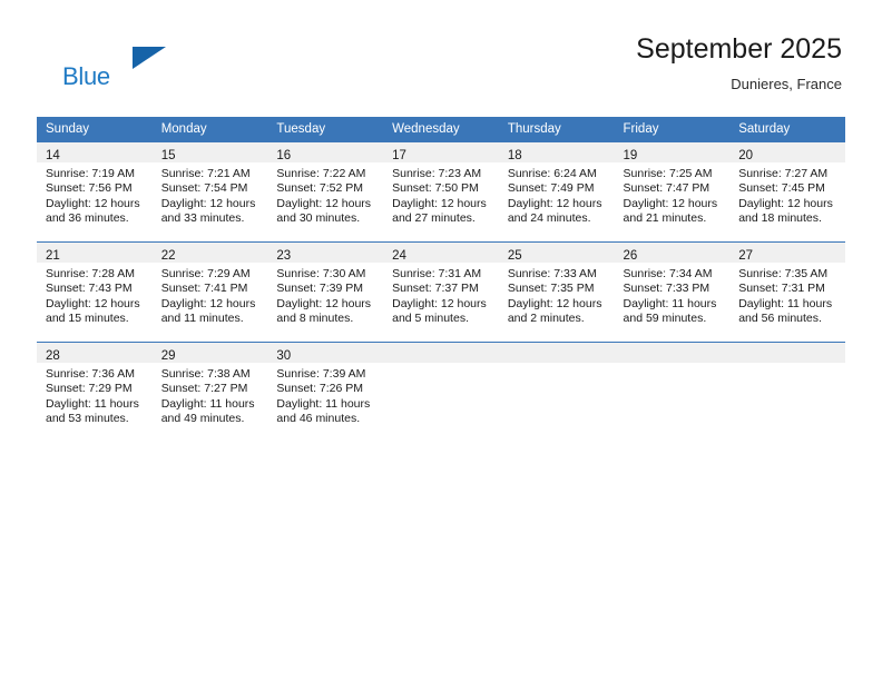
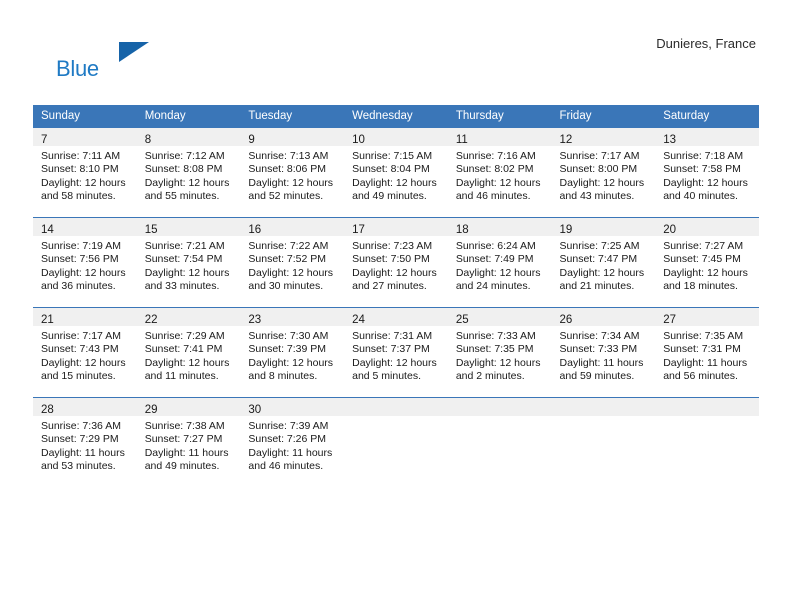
  Blue
- September 2025
  Dunieres, France
  Sunday	Monday	Tuesday	Wednesday	Thursday	Friday	Saturday
+ 7Sunrise: 7:11 AMSunset: 8:10 PMDaylight: 12 hoursand 58 minutes.	8Sunrise: 7:12 AMSunset: 8:08 PMDaylight: 12 hoursand 55 minutes.	9Sunrise: 7:13 AMSunset: 8:06 PMDaylight: 12 hoursand 52 minutes.	10Sunrise: 7:15 AMSunset: 8:04 PMDaylight: 12 hoursand 49 minutes.	11Sunrise: 7:16 AMSunset: 8:02 PMDaylight: 12 hoursand 46 minutes.	12Sunrise: 7:17 AMSunset: 8:00 PMDaylight: 12 hoursand 43 minutes.	13Sunrise: 7:18 AMSunset: 7:58 PMDaylight: 12 hoursand 40 minutes.
  14Sunrise: 7:19 AMSunset: 7:56 PMDaylight: 12 hoursand 36 minutes.	15Sunrise: 7:21 AMSunset: 7:54 PMDaylight: 12 hoursand 33 minutes.	16Sunrise: 7:22 AMSunset: 7:52 PMDaylight: 12 hoursand 30 minutes.	17Sunrise: 7:23 AMSunset: 7:50 PMDaylight: 12 hoursand 27 minutes.	18Sunrise: 6:24 AMSunset: 7:49 PMDaylight: 12 hoursand 24 minutes.	19Sunrise: 7:25 AMSunset: 7:47 PMDaylight: 12 hoursand 21 minutes.	20Sunrise: 7:27 AMSunset: 7:45 PMDaylight: 12 hoursand 18 minutes.
- 21Sunrise: 7:28 AMSunset: 7:43 PMDaylight: 12 hoursand 15 minutes.	22Sunrise: 7:29 AMSunset: 7:41 PMDaylight: 12 hoursand 11 minutes.	23Sunrise: 7:30 AMSunset: 7:39 PMDaylight: 12 hoursand 8 minutes.	24Sunrise: 7:31 AMSunset: 7:37 PMDaylight: 12 hoursand 5 minutes.	25Sunrise: 7:33 AMSunset: 7:35 PMDaylight: 12 hoursand 2 minutes.	26Sunrise: 7:34 AMSunset: 7:33 PMDaylight: 11 hoursand 59 minutes.	27Sunrise: 7:35 AMSunset: 7:31 PMDaylight: 11 hoursand 56 minutes.
+ 21Sunrise: 7:17 AMSunset: 7:43 PMDaylight: 12 hoursand 15 minutes.	22Sunrise: 7:29 AMSunset: 7:41 PMDaylight: 12 hoursand 11 minutes.	23Sunrise: 7:30 AMSunset: 7:39 PMDaylight: 12 hoursand 8 minutes.	24Sunrise: 7:31 AMSunset: 7:37 PMDaylight: 12 hoursand 5 minutes.	25Sunrise: 7:33 AMSunset: 7:35 PMDaylight: 12 hoursand 2 minutes.	26Sunrise: 7:34 AMSunset: 7:33 PMDaylight: 11 hoursand 59 minutes.	27Sunrise: 7:35 AMSunset: 7:31 PMDaylight: 11 hoursand 56 minutes.
  28Sunrise: 7:36 AMSunset: 7:29 PMDaylight: 11 hoursand 53 minutes.	29Sunrise: 7:38 AMSunset: 7:27 PMDaylight: 11 hoursand 49 minutes.	30Sunrise: 7:39 AMSunset: 7:26 PMDaylight: 11 hoursand 46 minutes.
